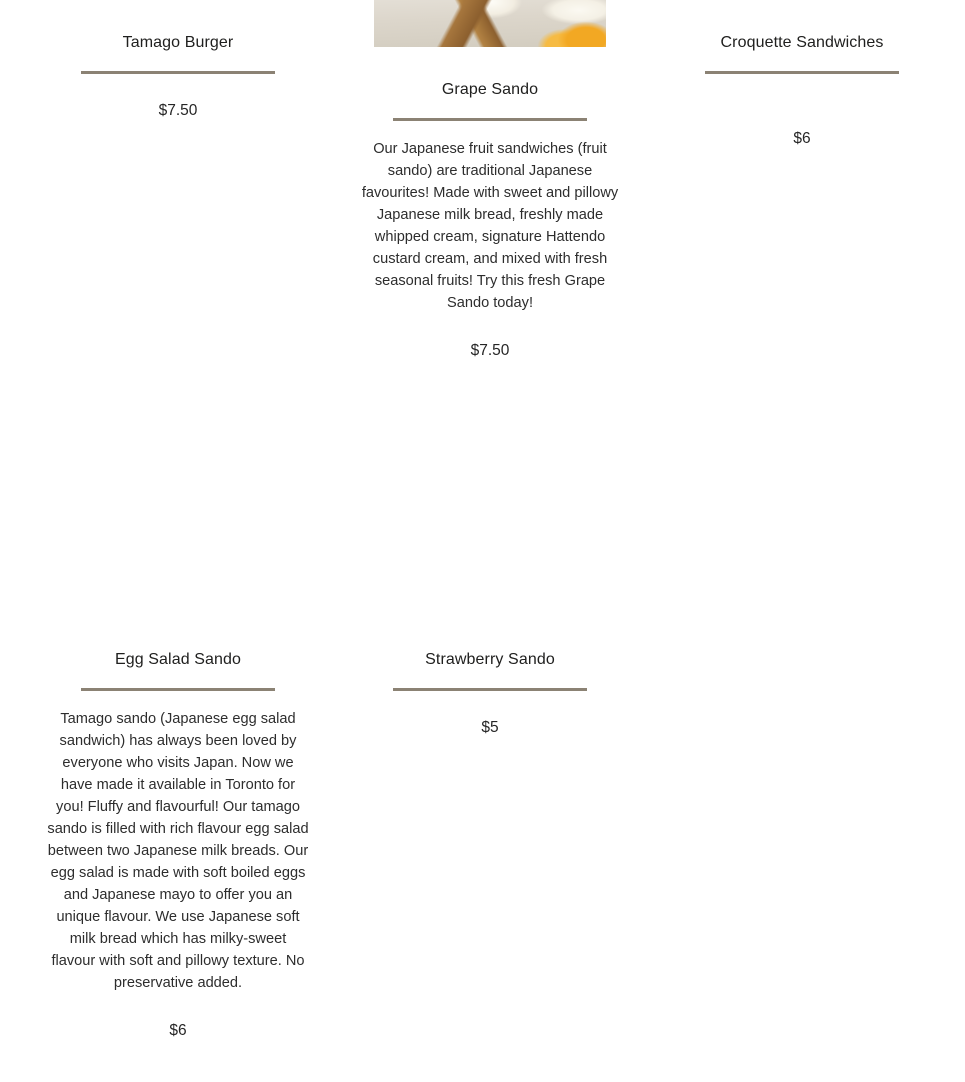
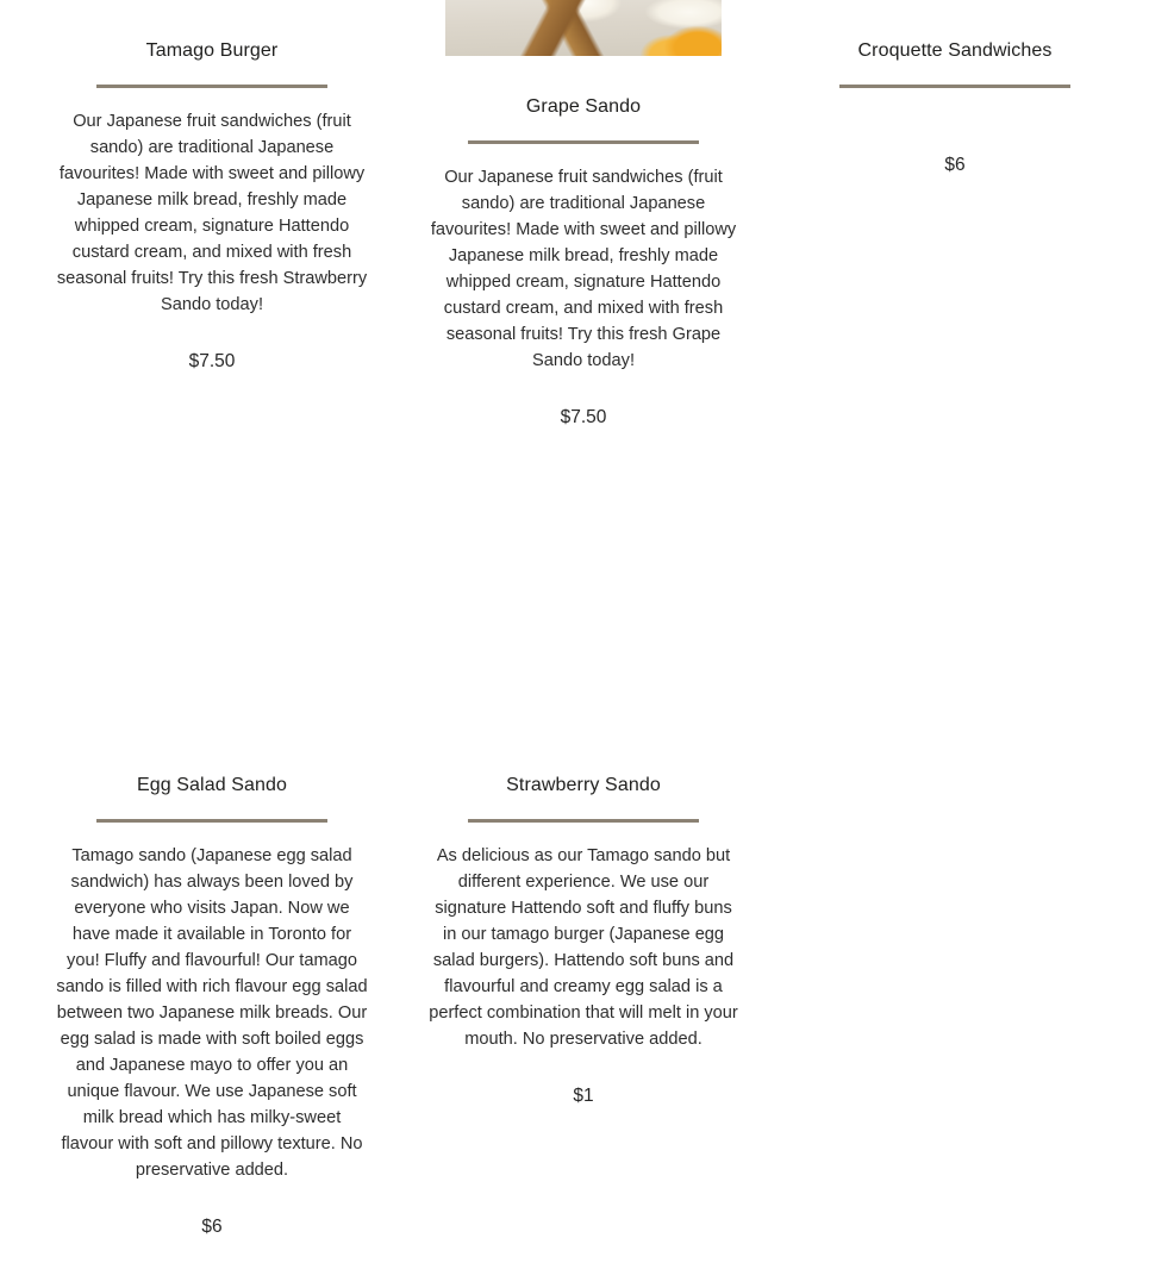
  Tamago Burger
+ Our Japanese fruit sandwiches (fruit sando) are traditional Japanese favourites! Made with sweet and pillowy Japanese milk bread, freshly made whipped cream, signature Hattendo custard cream, and mixed with fresh seasonal fruits! Try this fresh Strawberry Sando today!
  $7.50
  Grape Sando
  Our Japanese fruit sandwiches (fruit sando) are traditional Japanese favourites! Made with sweet and pillowy Japanese milk bread, freshly made whipped cream, signature Hattendo custard cream, and mixed with fresh seasonal fruits! Try this fresh Grape Sando today!
  $7.50
  Croquette Sandwiches
  $6
  Egg Salad Sando
  Tamago sando (Japanese egg salad sandwich) has always been loved by everyone who visits Japan. Now we have made it available in Toronto for you! Fluffy and flavourful! Our tamago sando is filled with rich flavour egg salad between two Japanese milk breads. Our egg salad is made with soft boiled eggs and Japanese mayo to offer you an unique flavour. We use Japanese soft milk bread which has milky-sweet flavour with soft and pillowy texture. No preservative added.
  $6
  Strawberry Sando
+ As delicious as our Tamago sando but different experience. We use our signature Hattendo soft and fluffy buns in our tamago burger (Japanese egg salad burgers). Hattendo soft buns and flavourful and creamy egg salad is a perfect combination that will melt in your mouth. No preservative added.
- $5
+ $1
